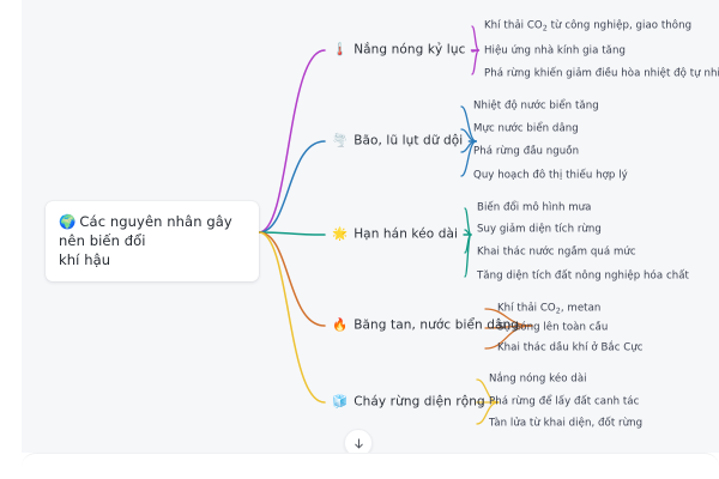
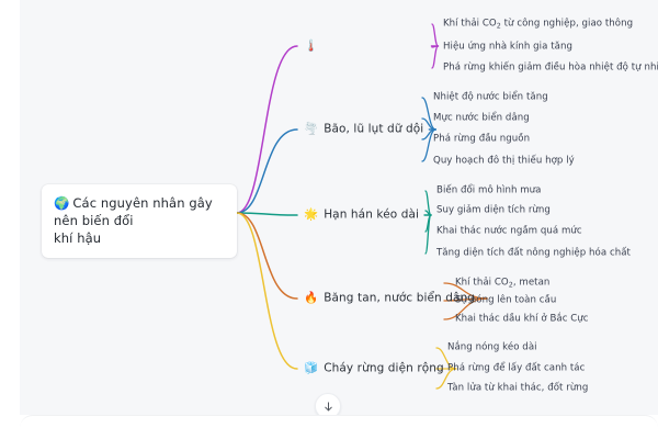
  🌍 Các nguyên nhân gây nên biến đổi
  khí hậu
  🌡️
- Nắng nóng kỷ lục
  Khí thải CO2 từ công nghiệp, giao thông
  Hiệu ứng nhà kính gia tăng
  Phá rừng khiến giảm điều hòa nhiệt độ tự nh
  🌪️
  Bão, lũ lụt dữ dội
  Nhiệt độ nước biển tăng
  Mực nước biển dâng
  Phá rừng đầu nguồn
  Quy hoạch đô thị thiếu hợp lý
  🌟
  Hạn hán kéo dài
  Biến đổi mô hình mưa
  Suy giảm diện tích rừng
  Khai thác nước ngầm quá mức
  Tăng diện tích đất nông nghiệp hóa chất
  🔥
  Băng tan, nước biển dâng
  Khí thải CO2, metan
  Sự nóng lên toàn cầu
  Khai thác dầu khí ở Bắc Cực
  🧊
  Cháy rừng diện rộng
  Nắng nóng kéo dài
  Phá rừng để lấy đất canh tác
- Tàn lửa từ khai diện, đốt rừng
+ Tàn lửa từ khai thác, đốt rừng
